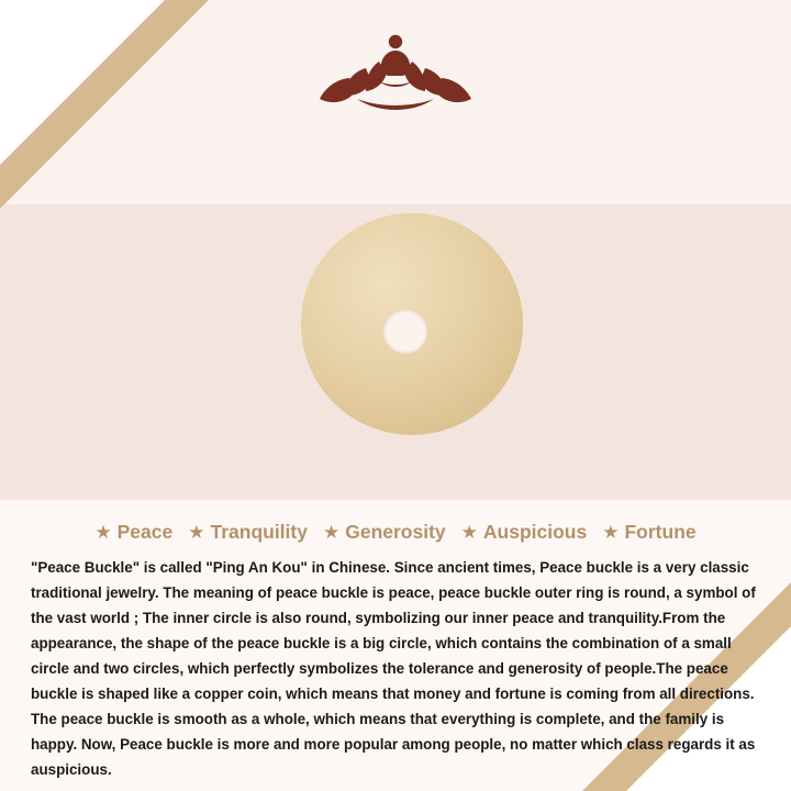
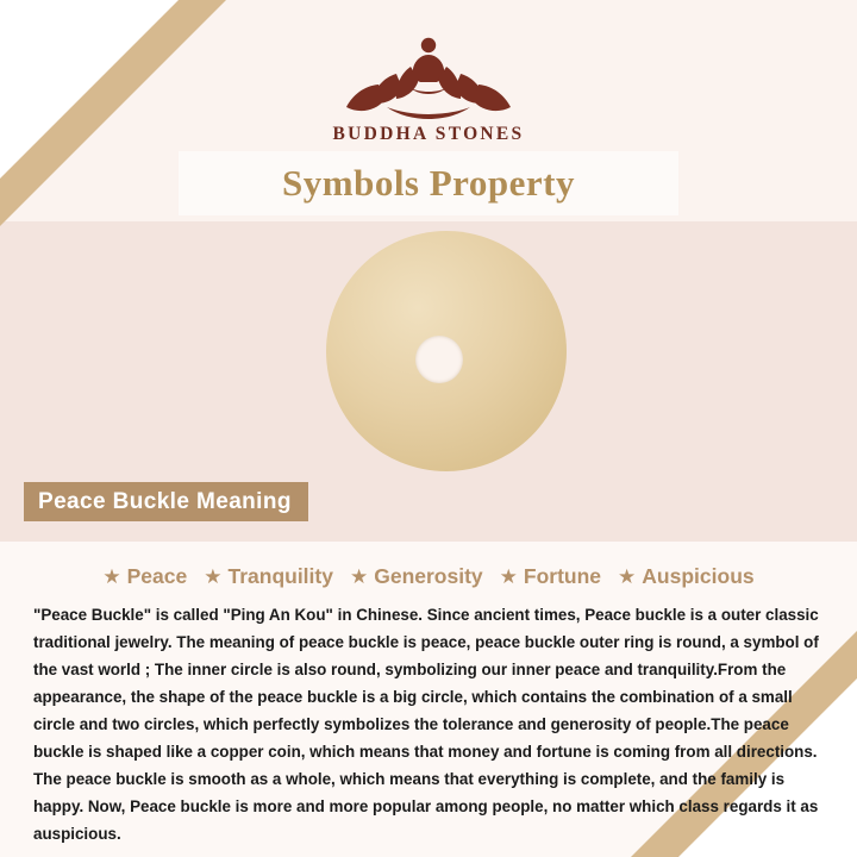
+ BUDDHA STONES
+ Symbols Property
+ Peace Buckle Meaning
  ★
  Peace
  ★
  Tranquility
  ★
  Generosity
  ★
- Auspicious
+ Fortune
  ★
- Fortune
+ Auspicious
- "Peace Buckle" is called "Ping An Kou" in Chinese. Since ancient times, Peace buckle is a very classic traditional jewelry. The meaning of peace buckle is peace, peace buckle outer ring is round, a symbol of the vast world ; The inner circle is also round, symbolizing our inner peace and tranquility.From the appearance, the shape of the peace buckle is a big circle, which contains the combination of a small circle and two circles, which perfectly symbolizes the tolerance and generosity of people.The peace buckle is shaped like a copper coin, which means that money and fortune is coming from all directions. The peace buckle is smooth as a whole, which means that everything is complete, and the family is happy. Now, Peace buckle is more and more popular among people, no matter which class regards it as auspicious.
+ "Peace Buckle" is called "Ping An Kou" in Chinese. Since ancient times, Peace buckle is a outer classic traditional jewelry. The meaning of peace buckle is peace, peace buckle outer ring is round, a symbol of the vast world ; The inner circle is also round, symbolizing our inner peace and tranquility.From the appearance, the shape of the peace buckle is a big circle, which contains the combination of a small circle and two circles, which perfectly symbolizes the tolerance and generosity of people.The peace buckle is shaped like a copper coin, which means that money and fortune is coming from all directions. The peace buckle is smooth as a whole, which means that everything is complete, and the family is happy. Now, Peace buckle is more and more popular among people, no matter which class regards it as auspicious.
